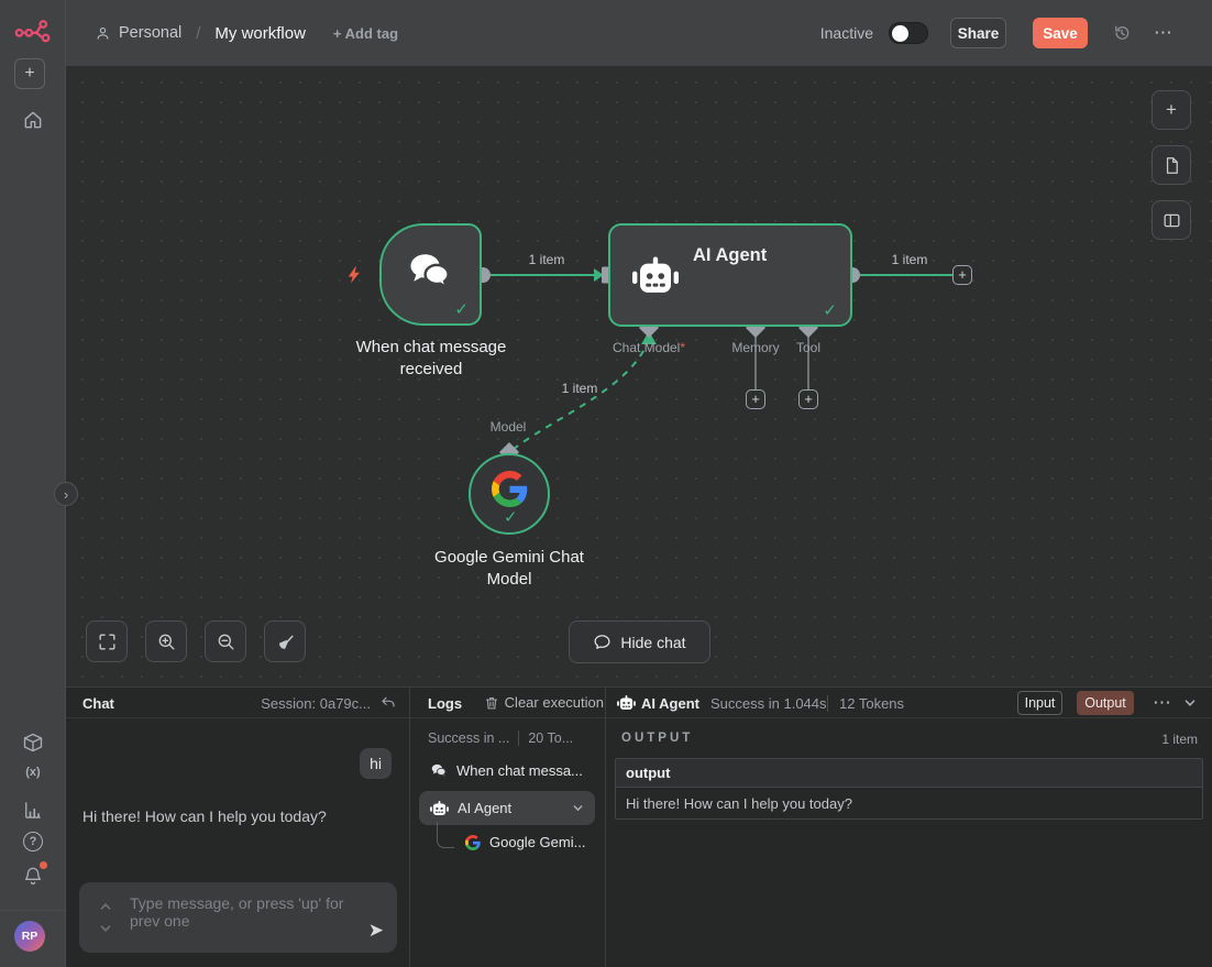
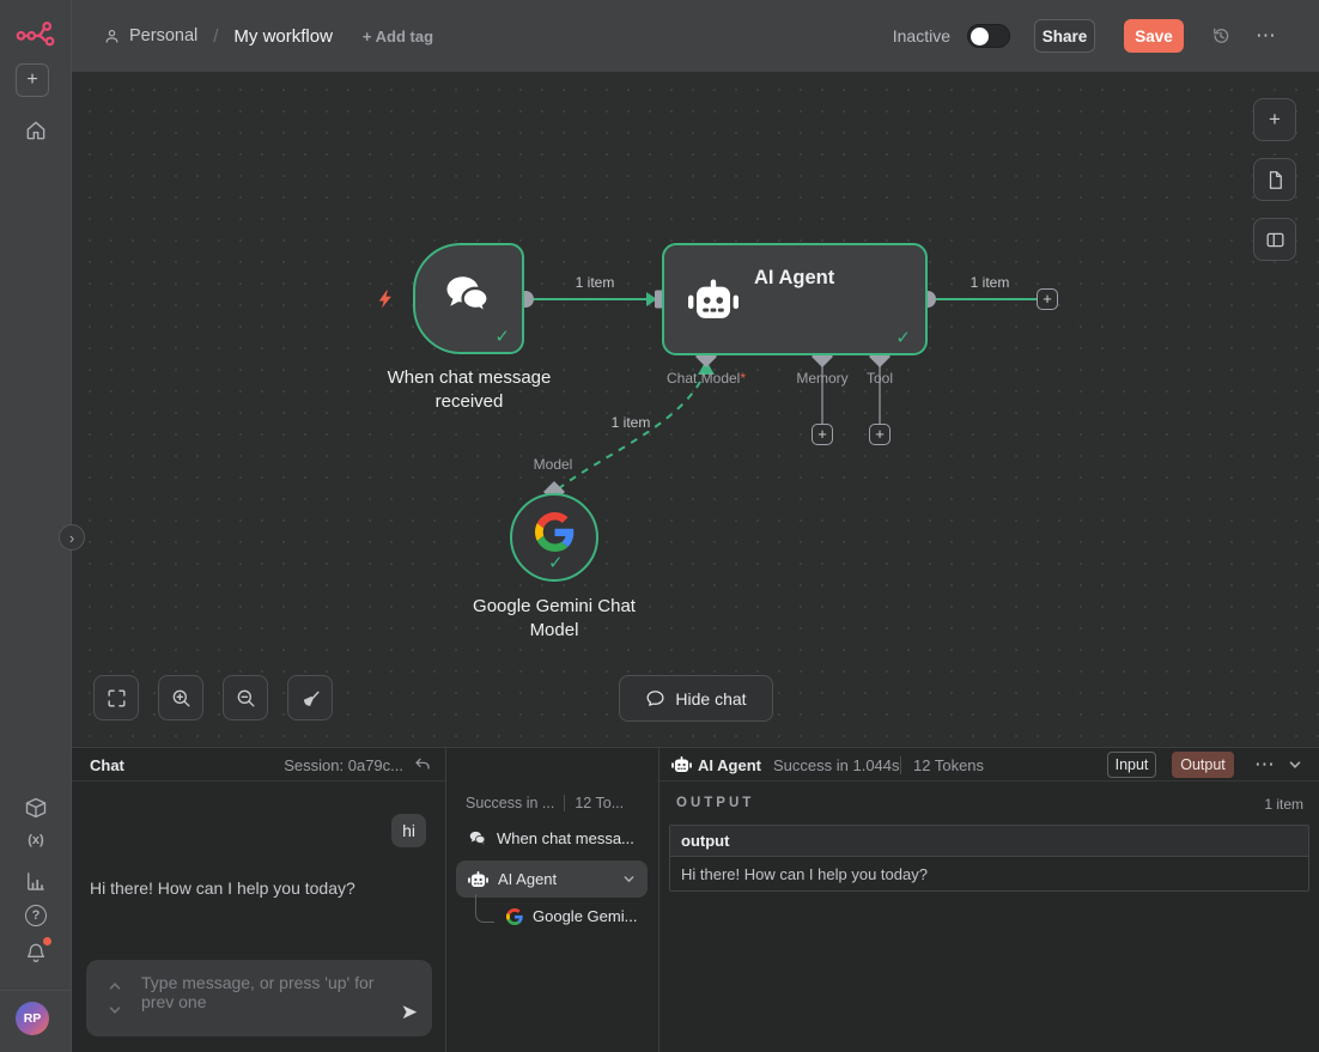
  +
  (x)
  ?
  RP
  Personal
  /
  My workflow
  + Add tag
  Inactive
  Share
  Save
  ⋯
  ✓
  When chat message received
  1 item
  AI Agent
  ✓
  1 item
  +
  Chat Model*
  Memory
  Tool
  +
  +
  1 item
  Model
  ✓
  Google Gemini Chat Model
  Hide chat
  +
  ›
  Chat
  Session: 0a79c...
  hi
  Hi there! How can I help you today?
  ➤
- Logs
- Clear execution
  Success in ...
- 20 To...
+ 12 To...
  When chat messa...
  AI Agent
  Google Gemi...
  AI Agent
  Success in 1.044s
  12 Tokens
  Input
  Output
  ⋯
  OUTPUT
  1 item
  output
  Hi there! How can I help you today?
